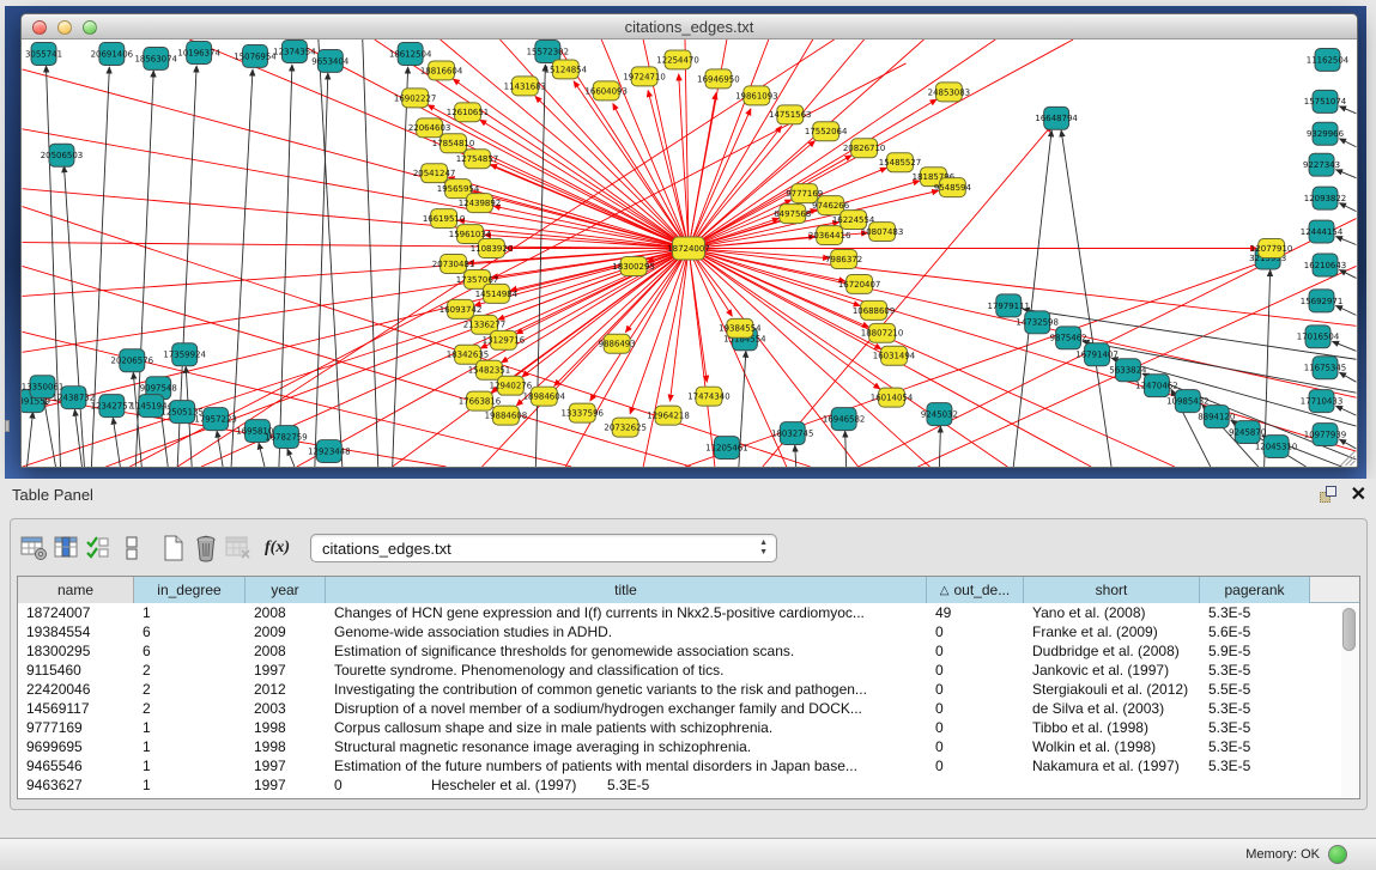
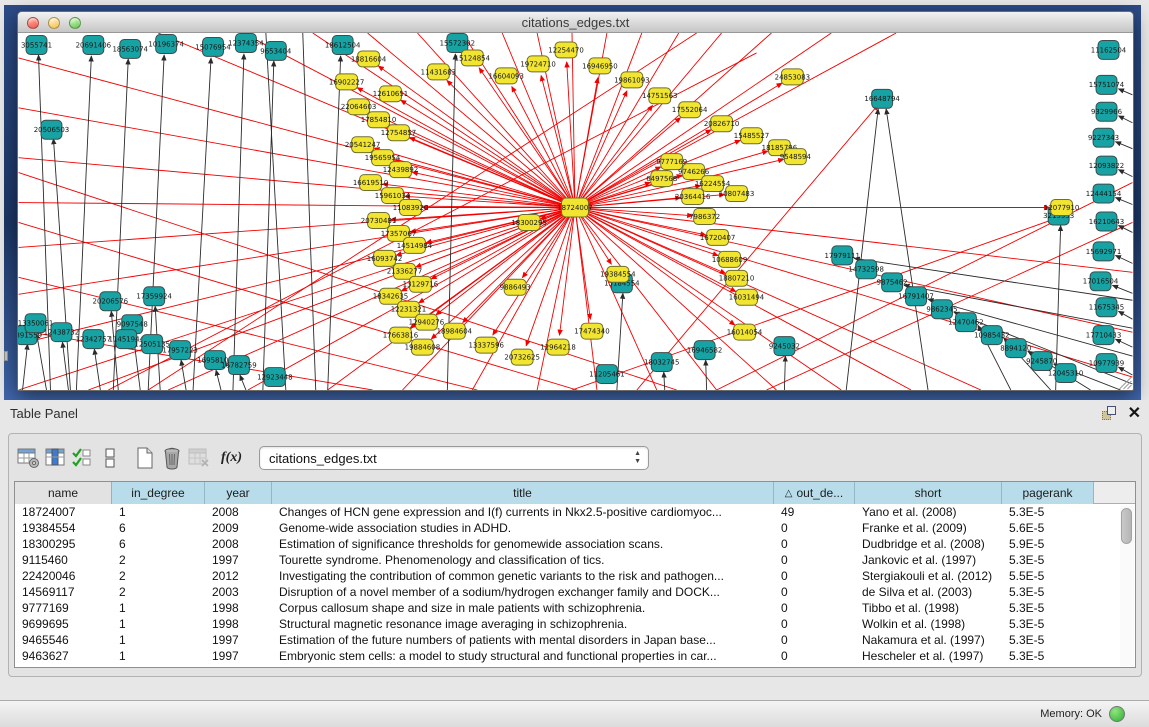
  citations_edges.txt
  3055741
  20691406
  18563074
  10196374
  15076954
  12374354
  9653404
  18612504
  15572302
  20506503
  391559
  13350061
  12438732
  12342757
  20206576
  9097548
  17359924
  1145194
  12505135
  17957223
  1695810
  16782759
  12923448
  15184554
  18032745
  16946582
  9245032
  11205461
  16648794
  17979111
  14732598
  9875462
  16791407
- 5633824
+ 9862345
  12470462
  10985432
  8894120
  9245870
  12045310
  11162504
  15751074
  9329966
  9227343
  12093822
  12444154
  16210643
  15692971
  17016504
  11675345
  17710433
  10977939
  18816604
  16902227
  12610651
  22064603
  17854810
  12754857
  20541247
  19565954
  12439892
  16619510
  15961034
  11083920
  20730481
  17357067
  14514984
  16093742
  21336277
  13129716
  18342635
- 15482351
+ 12231321
  12940276
  17663816
  19884608
  11431683
  15124854
  16604093
  19724710
  12254470
  16946950
  19861093
  14751563
  17552064
  20826710
  15485527
  18185796
  9777169
  6497568
  9746266
  16224554
  20364416
  10807483
  7986372
  16720407
  10688609
  18807210
  16031494
  19384554
  17474340
  12964218
  20732625
  13337596
  18984604
  18300295
  9886493
  24853083
  9548594
  16014054
  12077910
  18724007
  Table Panel
  ✕
  f(x)
  citations_edges.txt
  name
  in_degree
  year
  title
  △
  out_de...
  short
  pagerank
  18724007
  1
  2008
  Changes of HCN gene expression and I(f) currents in Nkx2.5-positive cardiomyoc...
  49
  Yano et al. (2008)
  5.3E-5
  19384554
  6
  2009
  Genome-wide association studies in ADHD.
  0
  Franke et al. (2009)
  5.6E-5
  18300295
  6
  2008
  Estimation of significance thresholds for genomewide association scans.
  0
  Dudbridge et al. (2008)
  5.9E-5
  9115460
  2
  1997
  Tourette syndrome. Phenomenology and classification of tics.
  0
  Jankovic et al. (1997)
  5.3E-5
  22420046
  2
  2012
  Investigating the contribution of common genetic variants to the risk and pathogen...
  0
  Stergiakouli et al. (2012)
  5.5E-5
  14569117
  2
  2003
  Disruption of a novel member of a sodium/hydrogen exchanger family and DOCK...
  0
  de Silva et al. (2003)
  5.3E-5
  9777169
  1
  1998
  Corpus callosum shape and size in male patients with schizophrenia.
  0
  Tibbo et al. (1998)
  5.3E-5
  9699695
  1
  1998
  Structural magnetic resonance image averaging in schizophrenia.
  0
  Wolkin et al. (1998)
  5.3E-5
  9465546
  1
  1997
  Estimation of the future numbers of patients with mental disorders in Japan base...
  0
  Nakamura et al. (1997)
  5.3E-5
  9463627
  1
  1997
+ Embryonic stem cells: a model to study structural and functional properties in car...
  0
  Hescheler et al. (1997)
  5.3E-5
  Memory: OK
